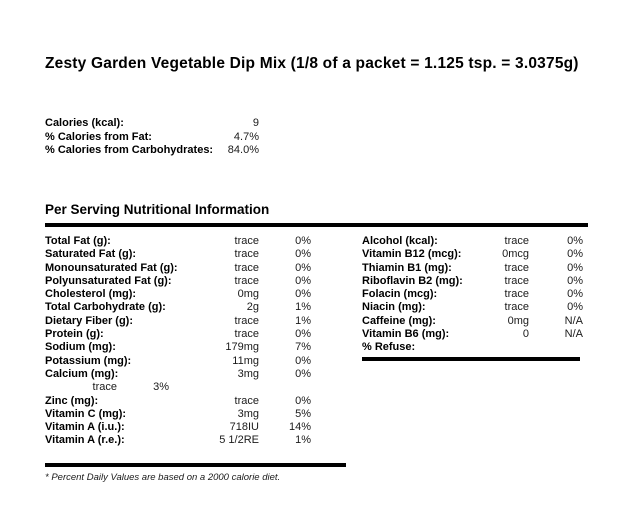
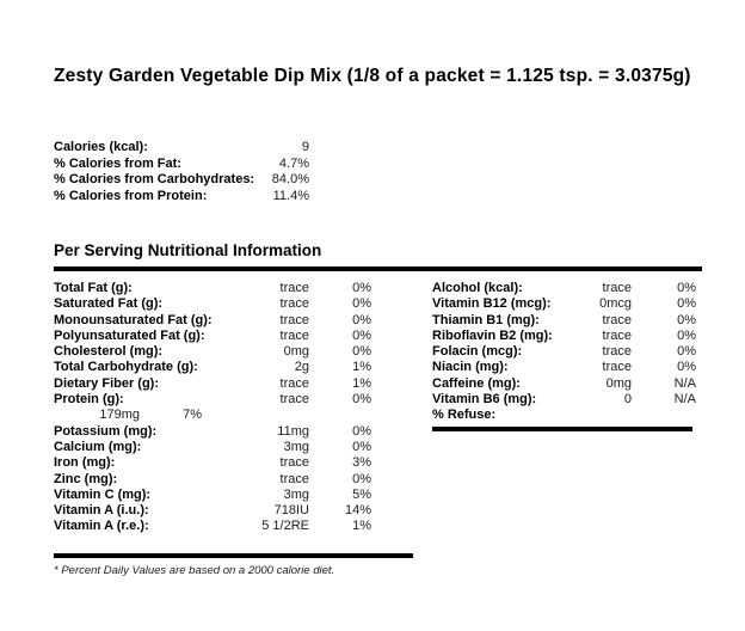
  Zesty Garden Vegetable Dip Mix (1/8 of a packet = 1.125 tsp. = 3.0375g)
  Calories (kcal):
  9
  % Calories from Fat:
  4.7%
  % Calories from Carbohydrates:
  84.0%
+ % Calories from Protein:
+ 11.4%
  Per Serving Nutritional Information
  Total Fat (g):
  trace
  0%
  Saturated Fat (g):
  trace
  0%
  Monounsaturated Fat (g):
  trace
  0%
  Polyunsaturated Fat (g):
  trace
  0%
  Cholesterol (mg):
  0mg
  0%
  Total Carbohydrate (g):
  2g
  1%
  Dietary Fiber (g):
  trace
  1%
  Protein (g):
  trace
  0%
- Sodium (mg):
  179mg
  7%
  Potassium (mg):
  11mg
  0%
  Calcium (mg):
  3mg
  0%
+ Iron (mg):
  trace
  3%
  Zinc (mg):
  trace
  0%
  Vitamin C (mg):
  3mg
  5%
  Vitamin A (i.u.):
  718IU
  14%
  Vitamin A (r.e.):
  5 1/2RE
  1%
  Alcohol (kcal):
  trace
  0%
  Vitamin B12 (mcg):
  0mcg
  0%
  Thiamin B1 (mg):
  trace
  0%
  Riboflavin B2 (mg):
  trace
  0%
  Folacin (mcg):
  trace
  0%
  Niacin (mg):
  trace
  0%
  Caffeine (mg):
  0mg
  N/A
  Vitamin B6 (mg):
  0
  N/A
  % Refuse:
  * Percent Daily Values are based on a 2000 calorie diet.
